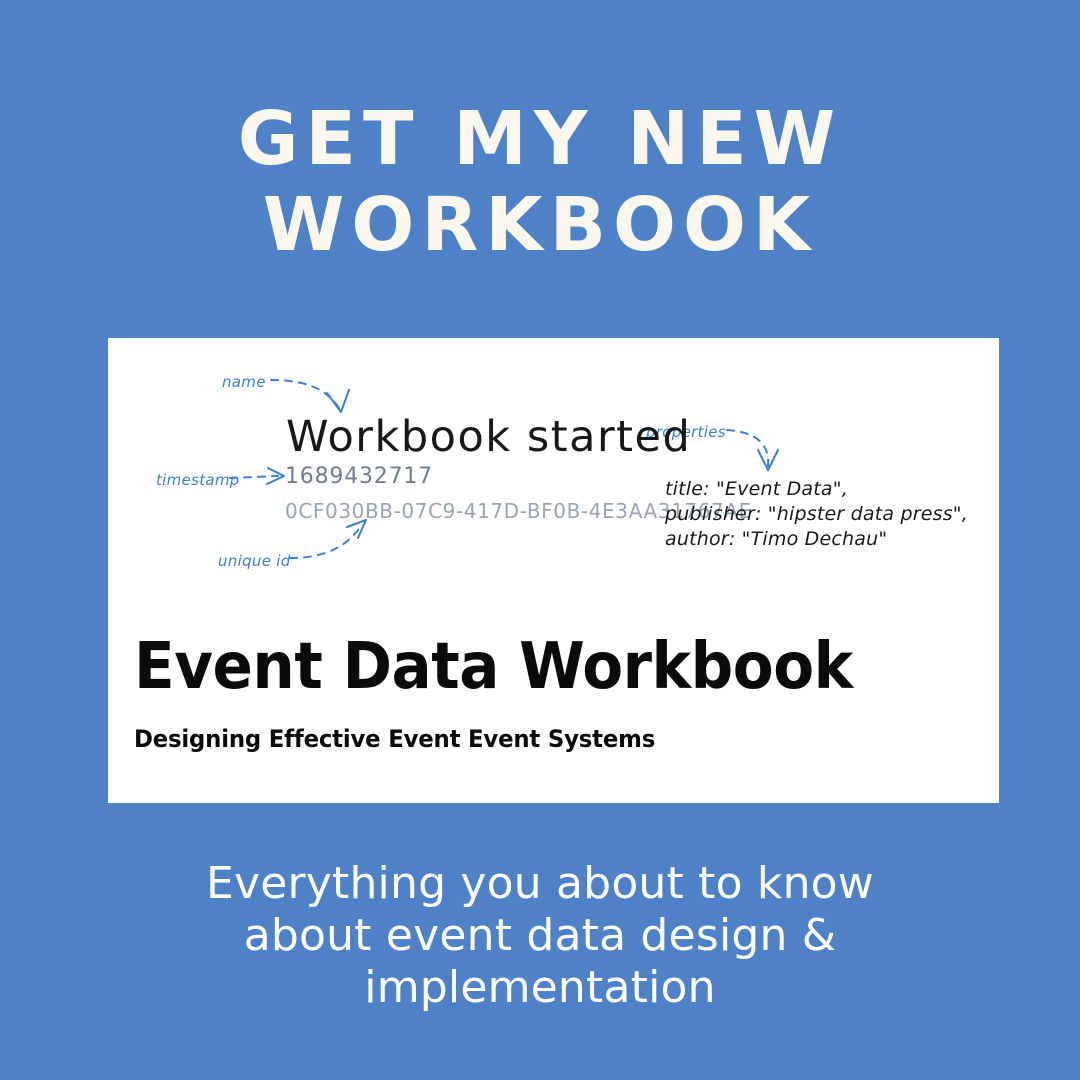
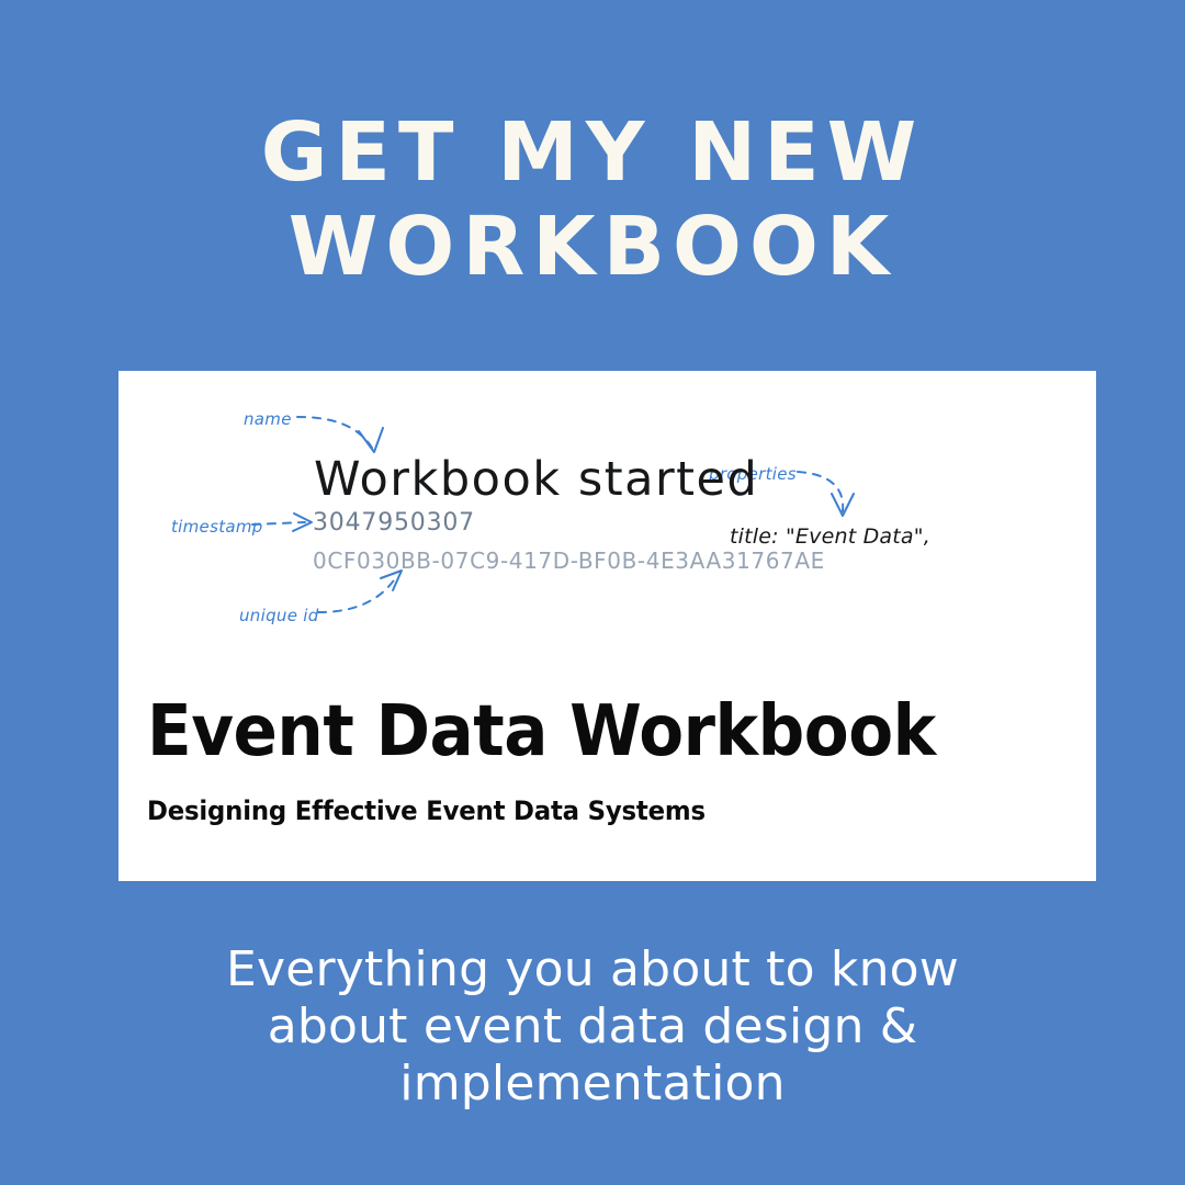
  GET MY NEW
  WORKBOOK
  name
  timestamp
  unique id
  properties
  Workbook started
- 1689432717
+ 3047950307
  0CF030BB-07C9-417D-BF0B-4E3AA31767AE
  title: "Event Data",
- publisher: "hipster data press",
- author: "Timo Dechau"
  Event Data Workbook
- Designing Effective Event Event Systems
+ Designing Effective Event Data Systems
  Everything you about to know
  about event data design &
  implementation
